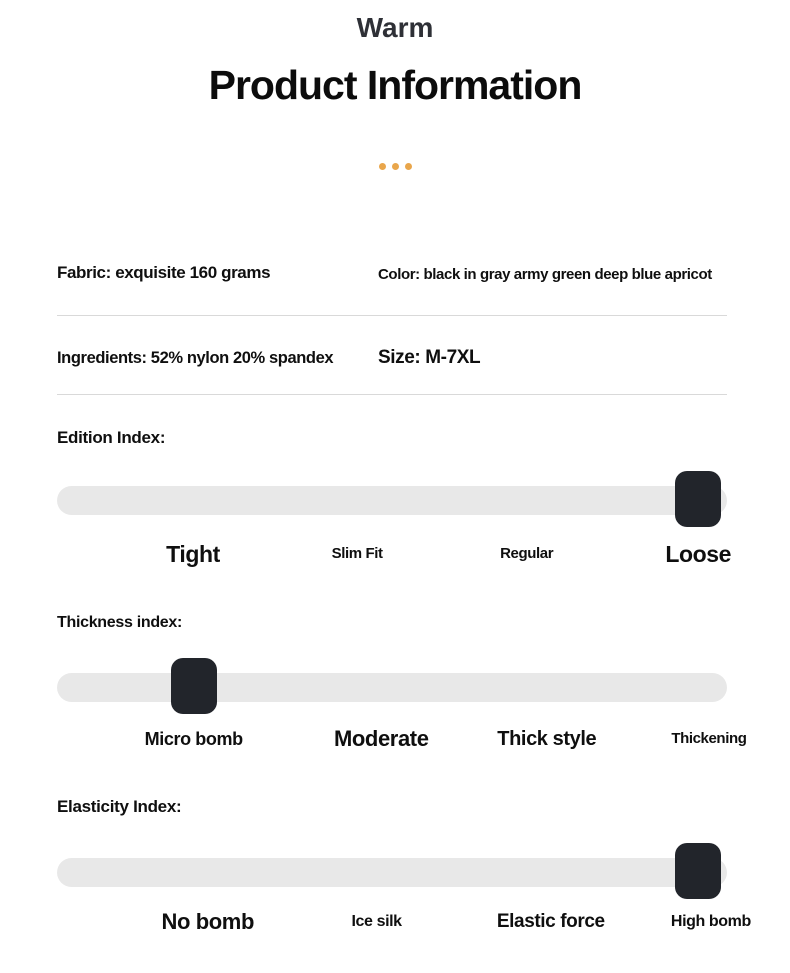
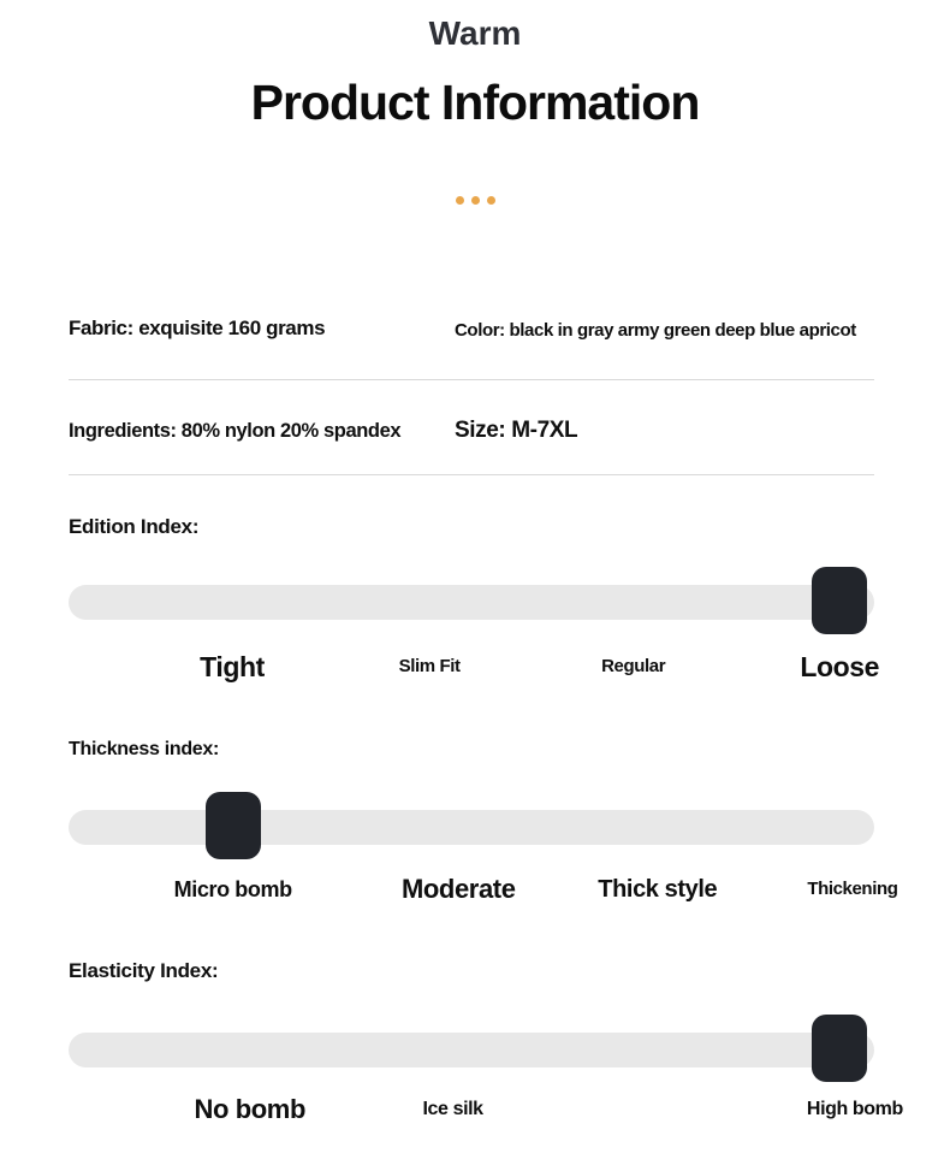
  Warm
  Product Information
  Fabric: exquisite 160 grams
  Color: black in gray army green deep blue apricot
- Ingredients: 52% nylon 20% spandex
+ Ingredients: 80% nylon 20% spandex
  Size: M-7XL
  Edition Index:
  Tight
  Slim Fit
  Regular
  Loose
  Thickness index:
  Micro bomb
  Moderate
  Thick style
  Thickening
  Elasticity Index:
  No bomb
  Ice silk
- Elastic force
  High bomb
